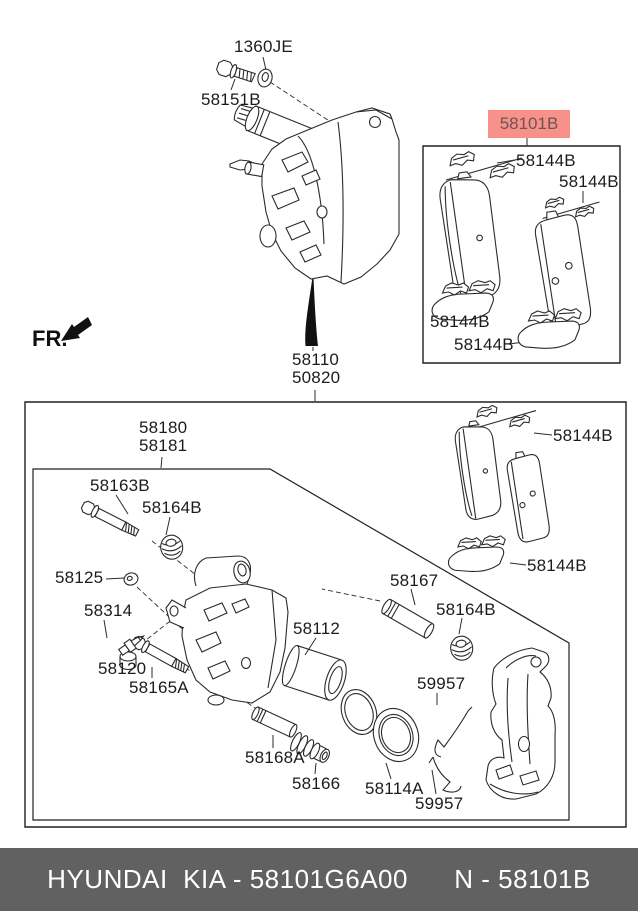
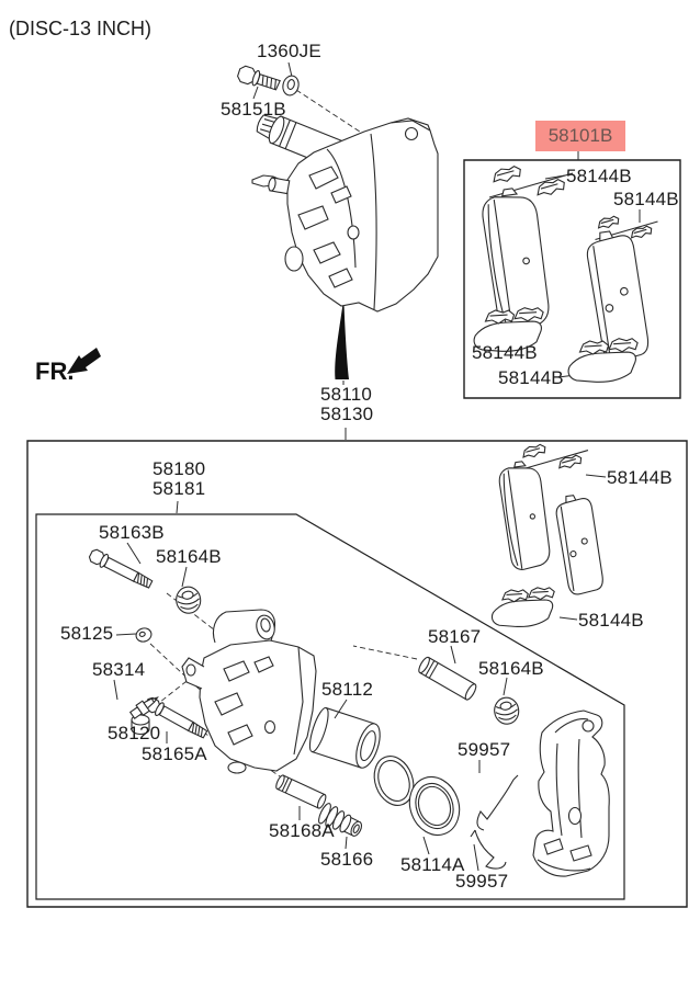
+ (DISC-13 INCH)
  FR.
  58101B
  1360JE
  58151B
  58144B
  58144B
  58144B
  58144B
  58110
- 50820
+ 58130
  58180
  58181
  58144B
  58144B
  58163B
  58164B
  58125
  58314
  58120
  58165A
  58112
  58167
  58164B
  59957
  58168A
  58166
  58114A
  59957
- HYUNDAI KIA - 58101G6A00 N - 58101B
